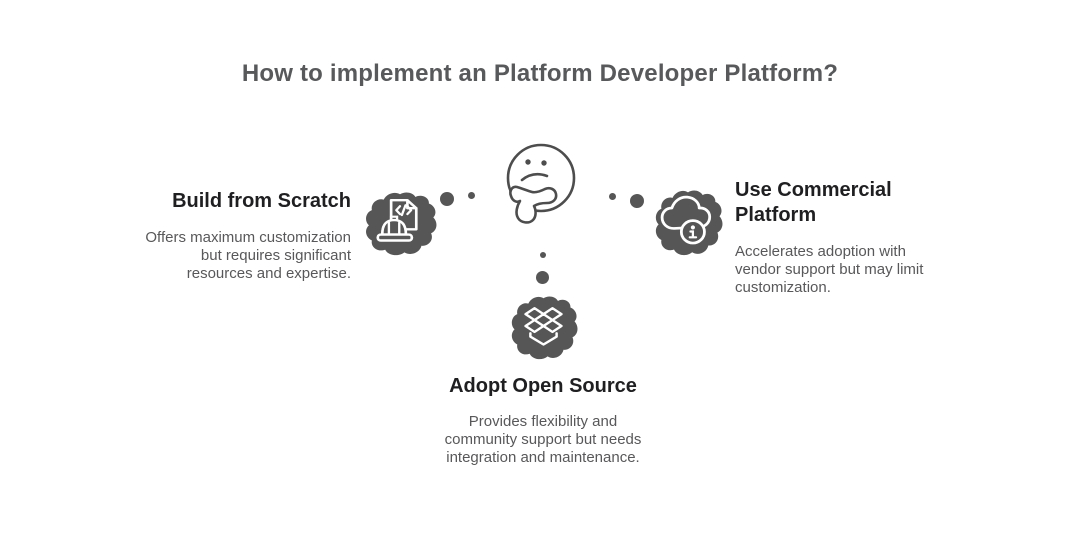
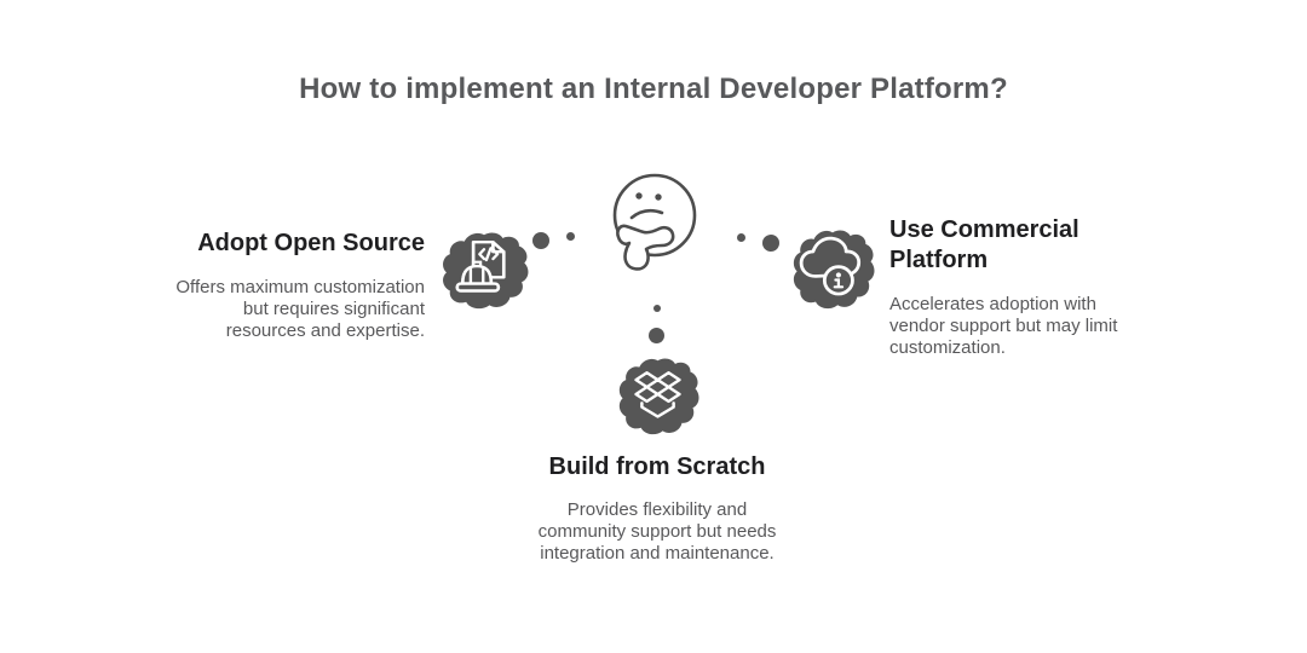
- How to implement an Platform Developer Platform?
+ How to implement an Internal Developer Platform?
- Build from Scratch
+ Adopt Open Source
  Offers maximum customization
  but requires significant
  resources and expertise.
  Use Commercial
  Platform
  Accelerates adoption with
  vendor support but may limit
  customization.
- Adopt Open Source
+ Build from Scratch
  Provides flexibility and
  community support but needs
  integration and maintenance.
